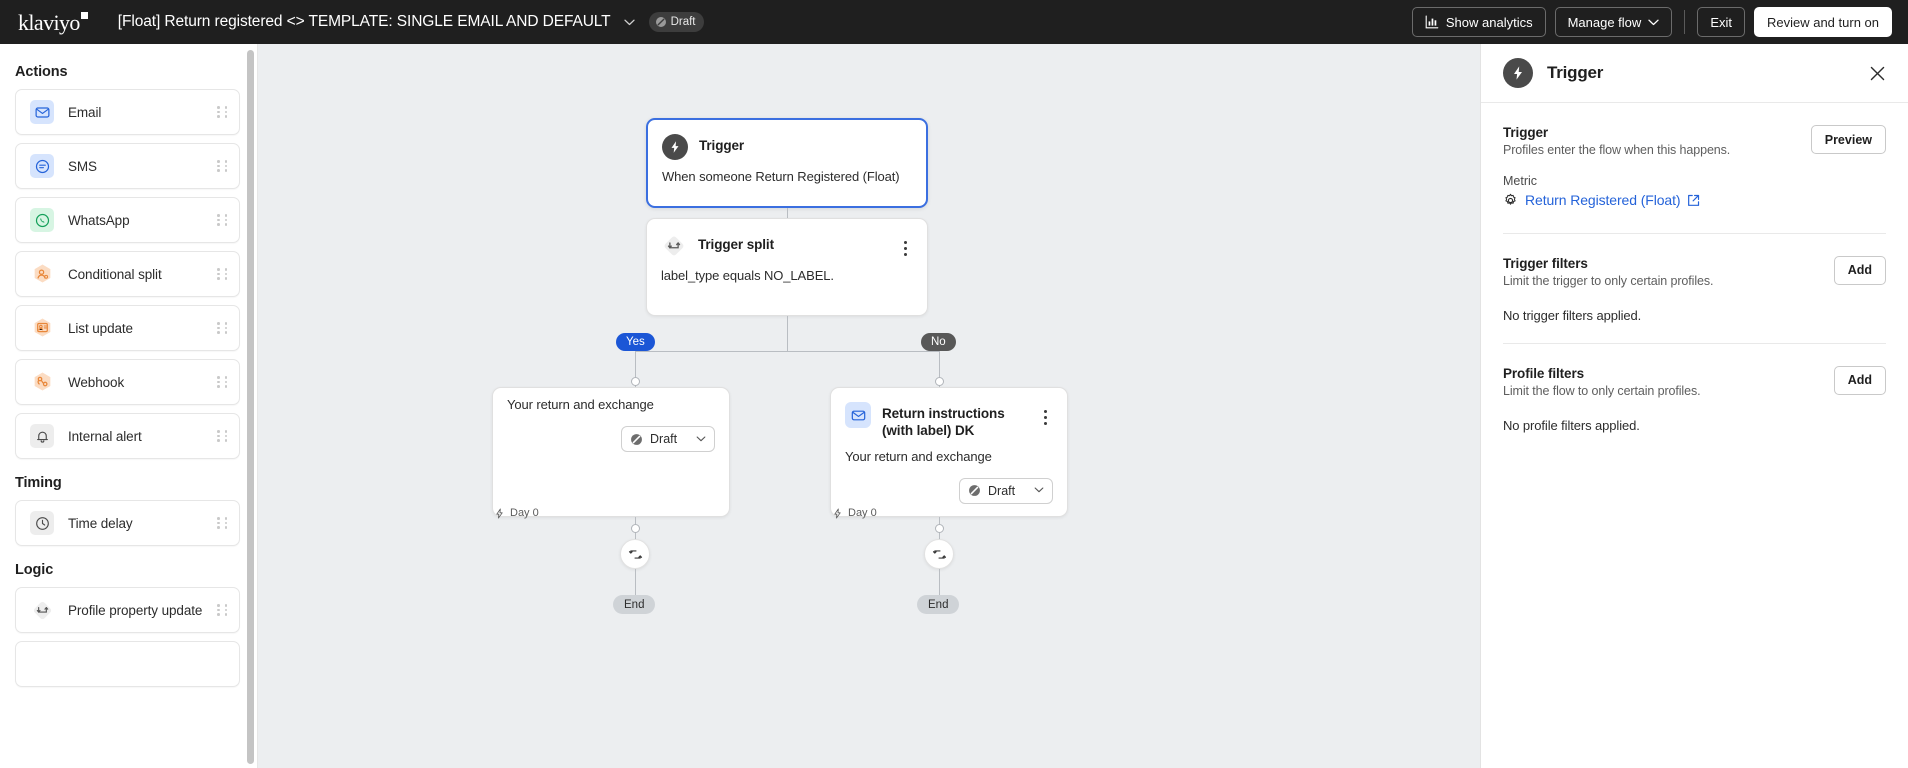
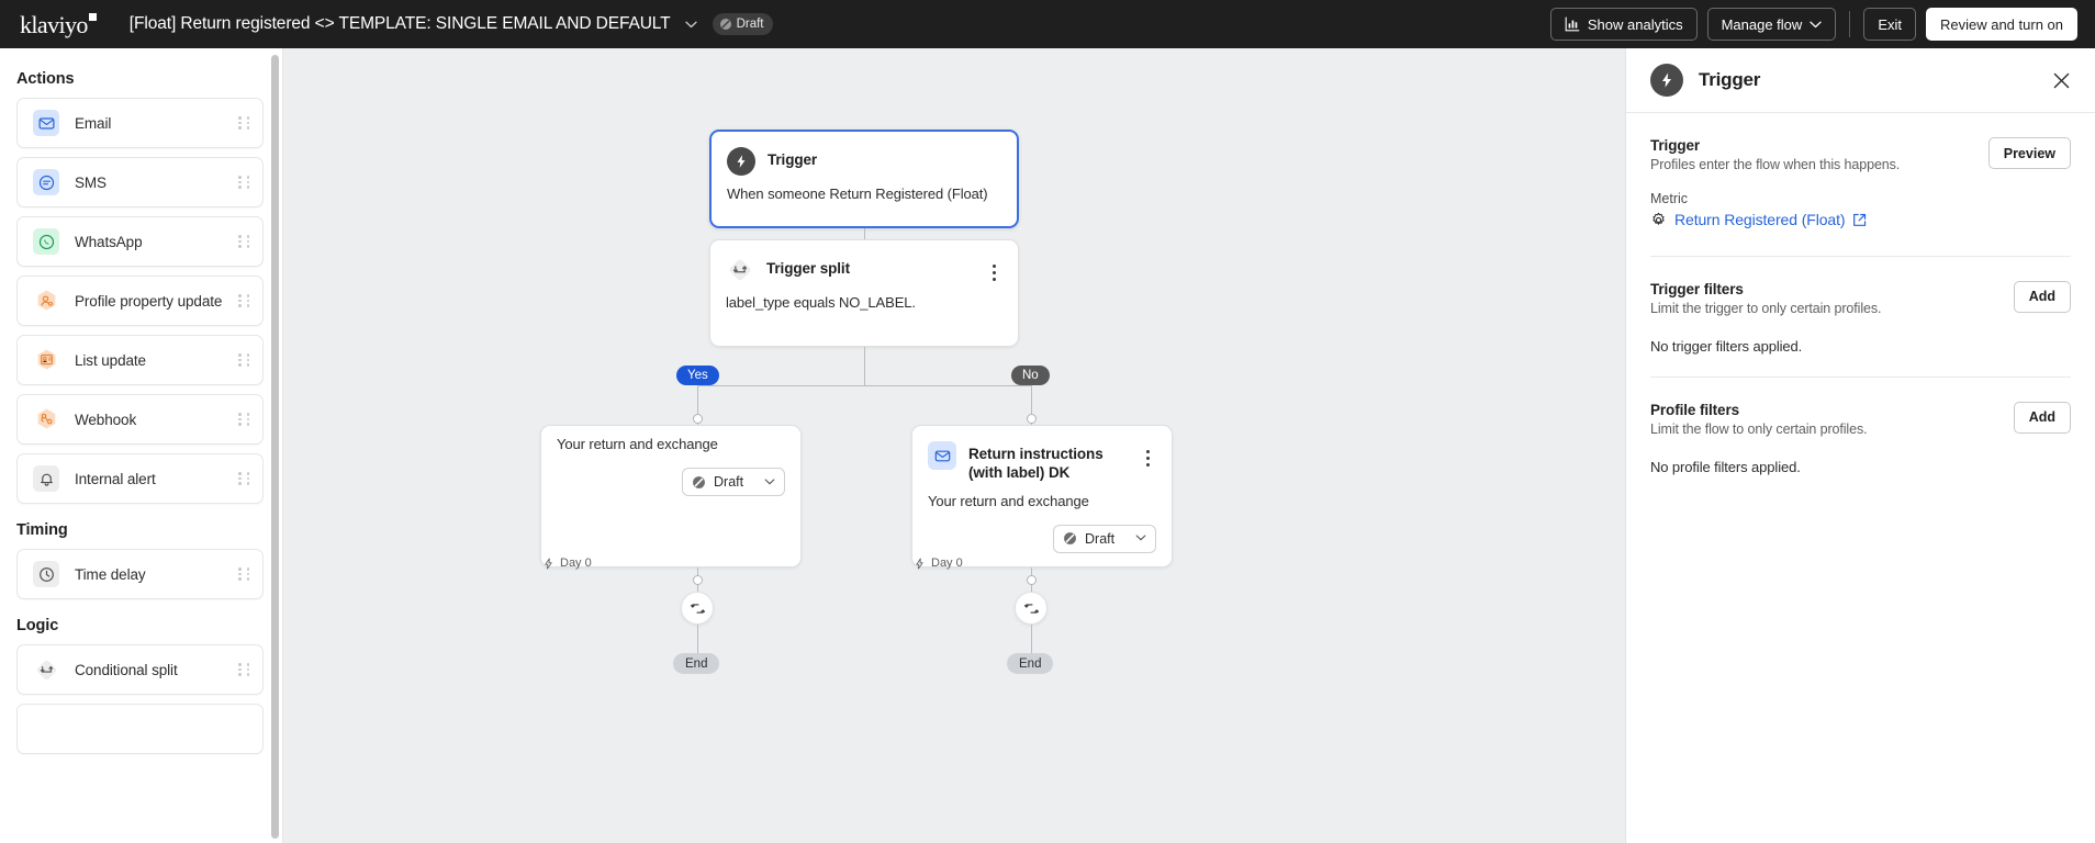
  klaviyo
  [Float] Return registered <> TEMPLATE: SINGLE EMAIL AND DEFAULT
  Draft
  Show analytics
  Manage flow
  Exit
  Review and turn on
  Actions
  Email
  SMS
  WhatsApp
- Conditional split
+ Profile property update
  List update
  Webhook
  Internal alert
  Timing
  Time delay
  Logic
- Profile property update
+ Conditional split
  Trigger
  When someone Return Registered (Float)
  Trigger split
  label_type equals NO_LABEL.
  Yes
  Your return and exchange
  Draft
  Day 0
  End
  No
  Return instructions (with label) DK
  Your return and exchange
  Draft
  Day 0
  End
  Trigger
  Trigger
  Profiles enter the flow when this happens.
  Preview
  Metric
  Return Registered (Float)
  Trigger filters
  Limit the trigger to only certain profiles.
  Add
  No trigger filters applied.
  Profile filters
  Limit the flow to only certain profiles.
  Add
  No profile filters applied.
